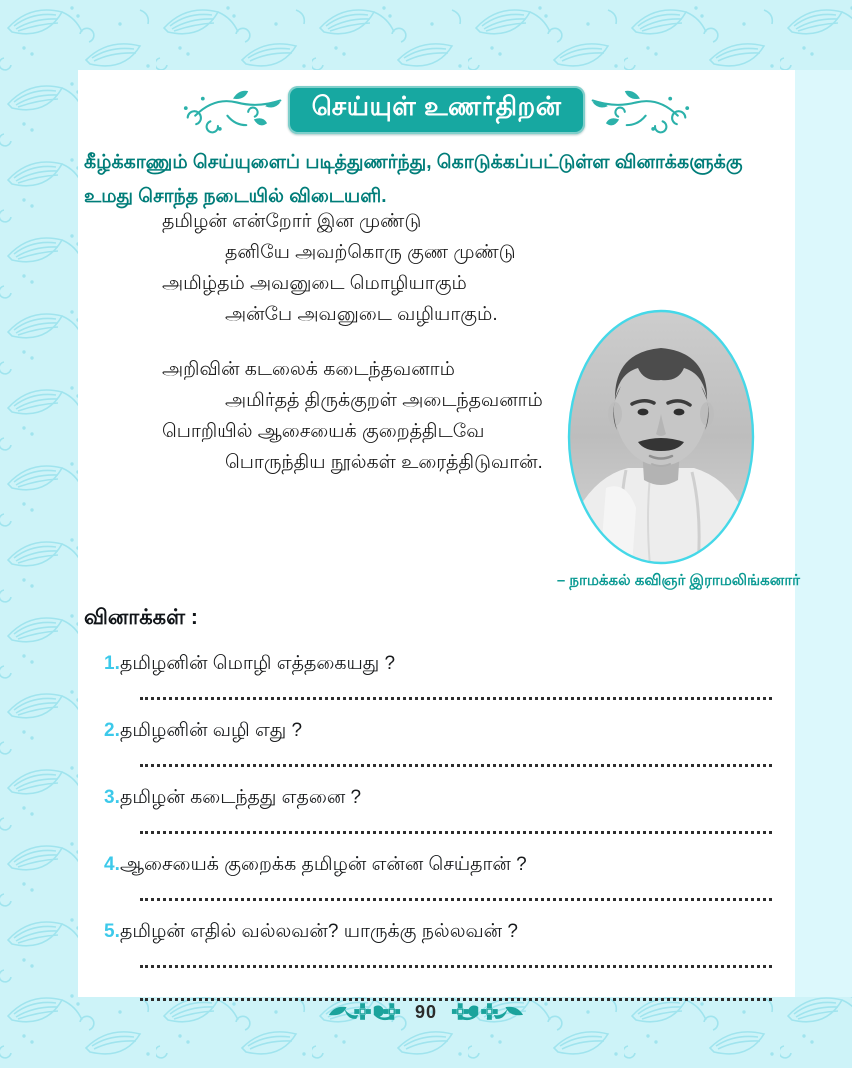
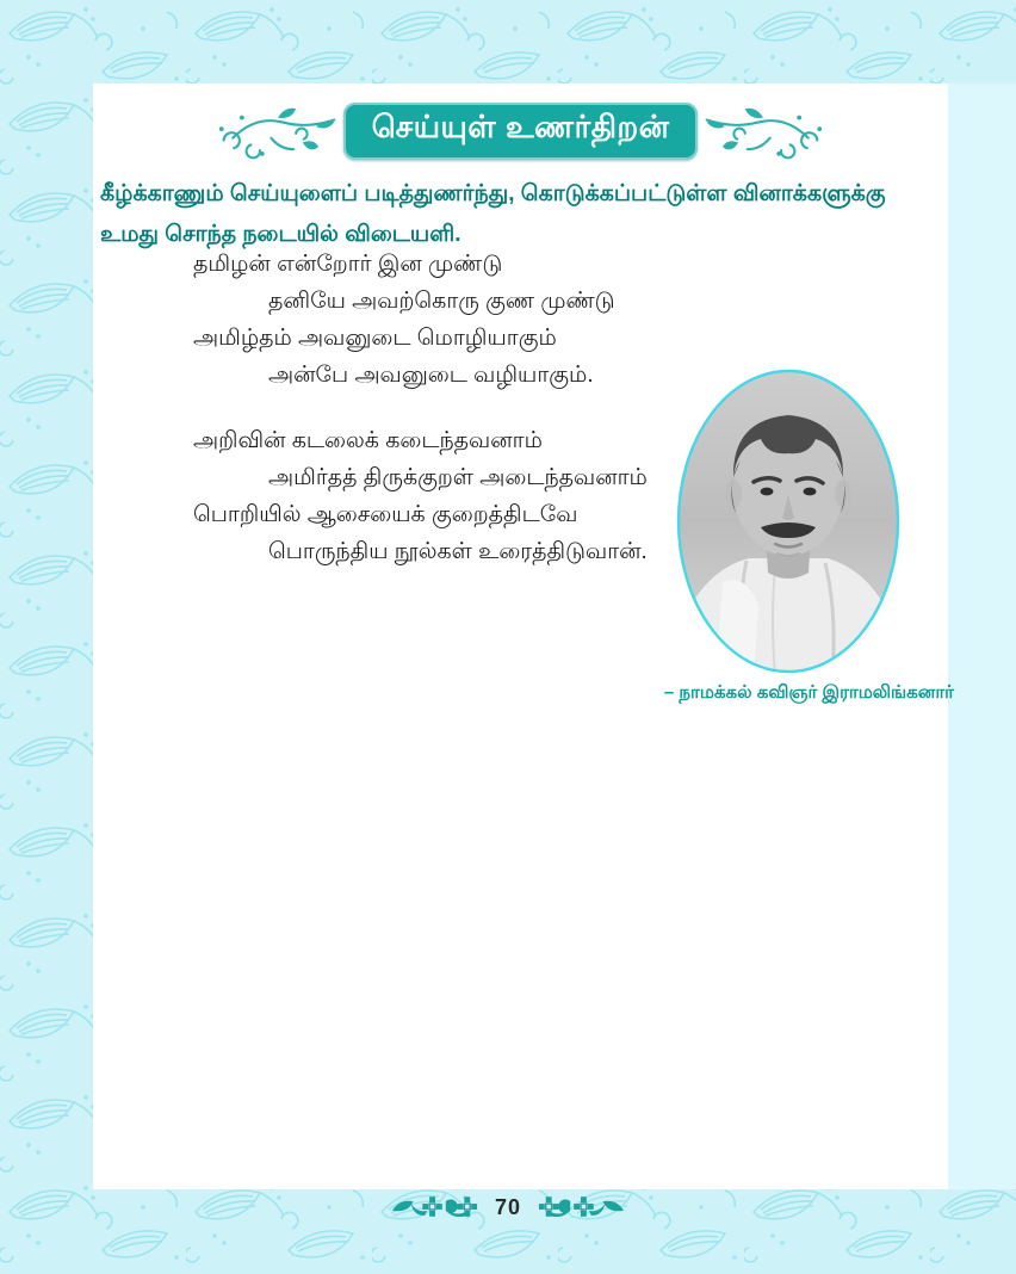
  செய்யுள் உணர்திறன்
  கீழ்க்காணும் செய்யுளைப் படித்துணர்ந்து, கொடுக்கப்பட்டுள்ள வினாக்களுக்கு
  உமது சொந்த நடையில் விடையளி.
  தமிழன் என்றோர் இன முண்டு
  தனியே அவற்கொரு குண முண்டு
  அமிழ்தம் அவனுடை மொழியாகும்
  அன்பே அவனுடை வழியாகும்.
  அறிவின் கடலைக் கடைந்தவனாம்
  அமிர்தத் திருக்குறள் அடைந்தவனாம்
  பொறியில் ஆசையைக் குறைத்திடவே
  பொருந்திய நூல்கள் உரைத்திடுவான்.
  – நாமக்கல் கவிஞர் இராமலிங்கனார்
- வினாக்கள் :
- 1.
- தமிழனின் மொழி எத்தகையது ?
- 2.
- தமிழனின் வழி எது ?
- 3.
- தமிழன் கடைந்தது எதனை ?
- 4.
- ஆசையைக் குறைக்க தமிழன் என்ன செய்தான் ?
- 5.
- தமிழன் எதில் வல்லவன்? யாருக்கு நல்லவன் ?
- 90
+ 70
